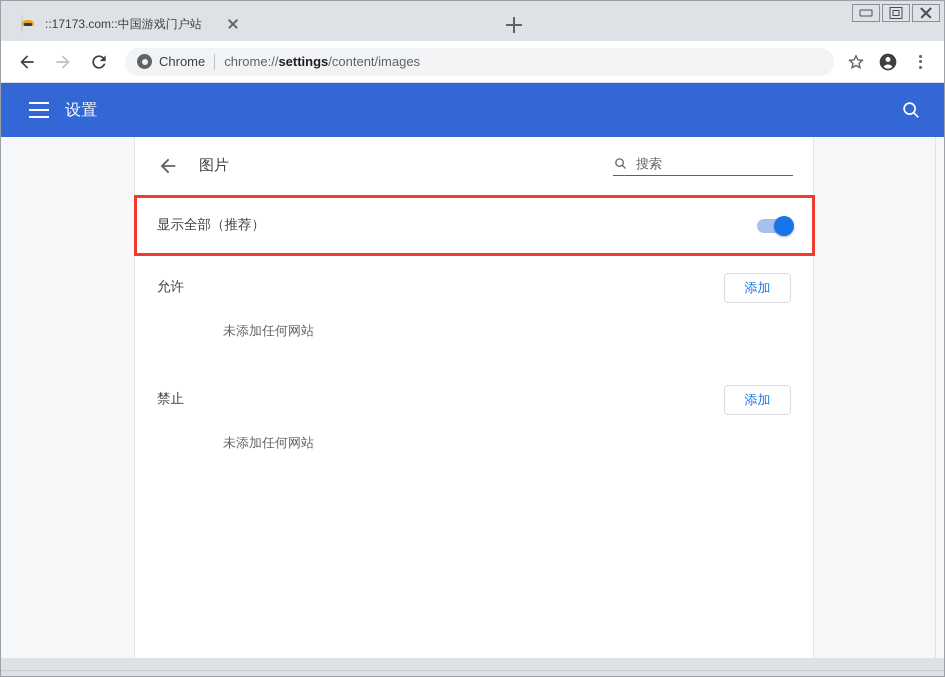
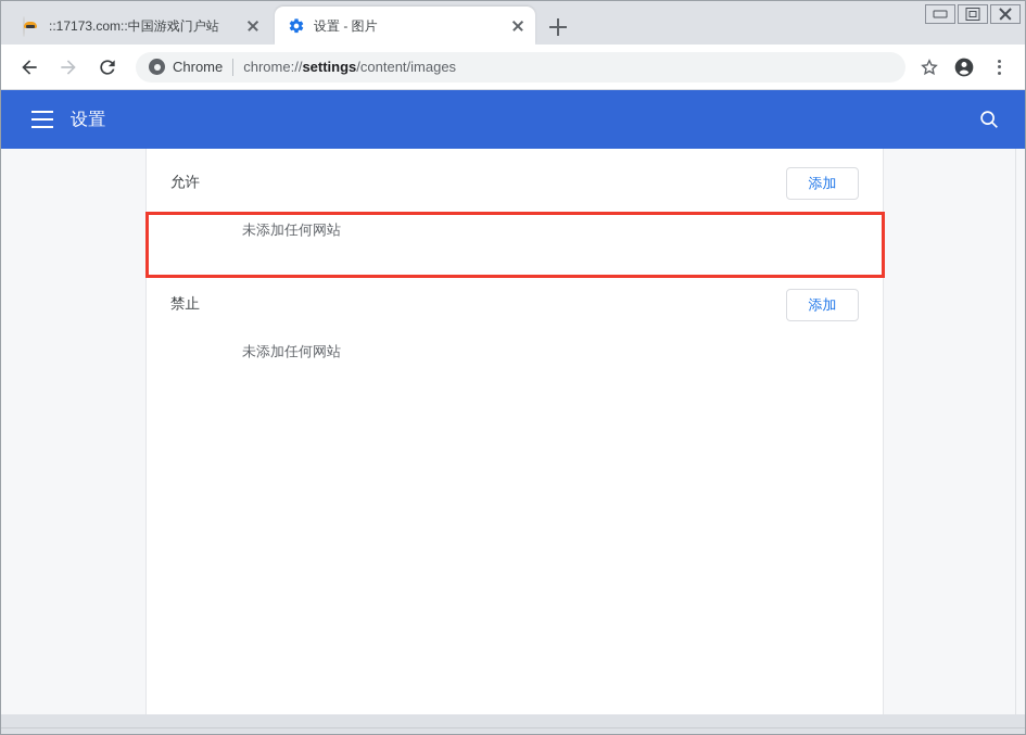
  ::17173.com::中国游戏门户站
+ 设置 - 图片
  Chrome
  chrome://settings/content/images
  设置
- 图片
- 搜索
- 显示全部（推荐）
  允许
  添加
  未添加任何网站
  禁止
  添加
  未添加任何网站
